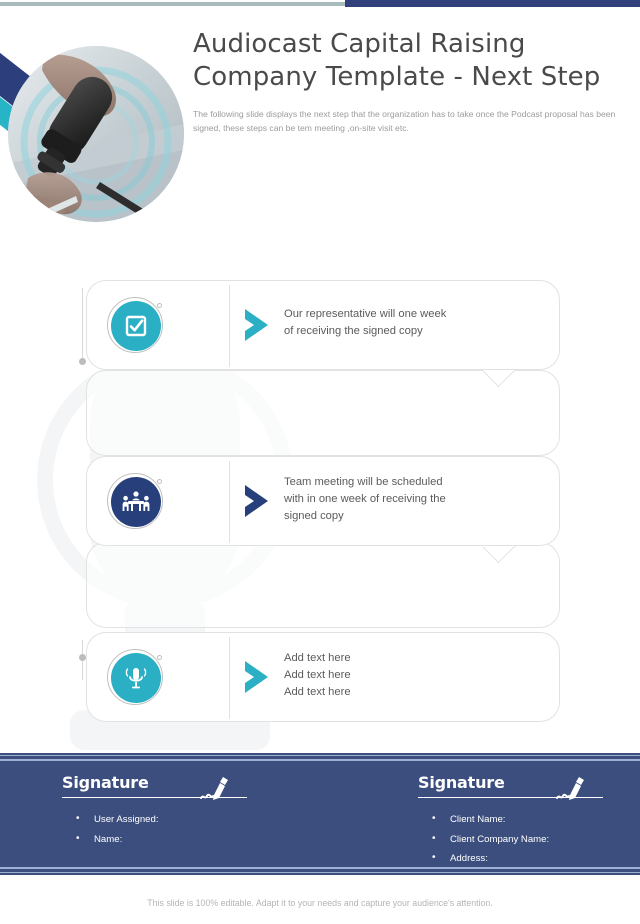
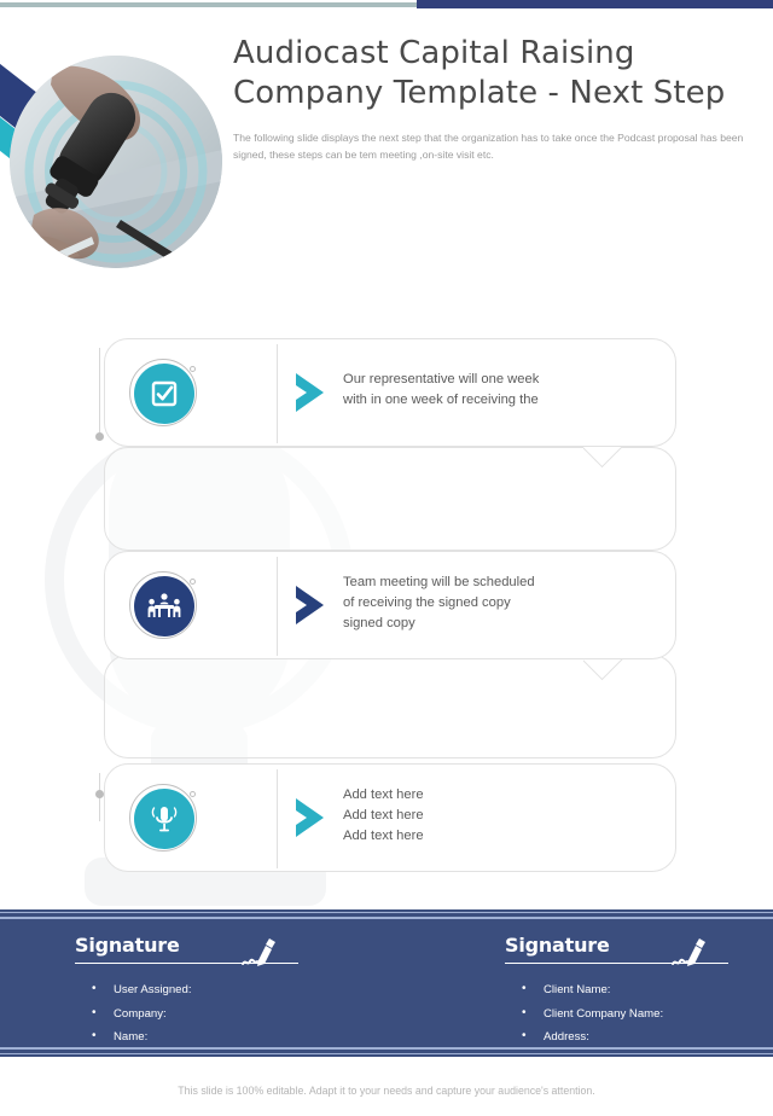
  Audiocast Capital Raising
  Company Template - Next Step
  The following slide displays the next step that the organization has to take once the Podcast proposal has been signed, these steps can be tem meeting ,on-site visit etc.
  Our representative will one week
- of receiving the signed copy
+ with in one week of receiving the
  Team meeting will be scheduled
- with in one week of receiving the
+ of receiving the signed copy
  signed copy
  Add text here
  Add text here
  Add text here
  Signature
  User Assigned:
+ Company:
  Name:
  Signature
  Client Name:
  Client Company Name:
  Address:
  This slide is 100% editable. Adapt it to your needs and capture your audience's attention.
